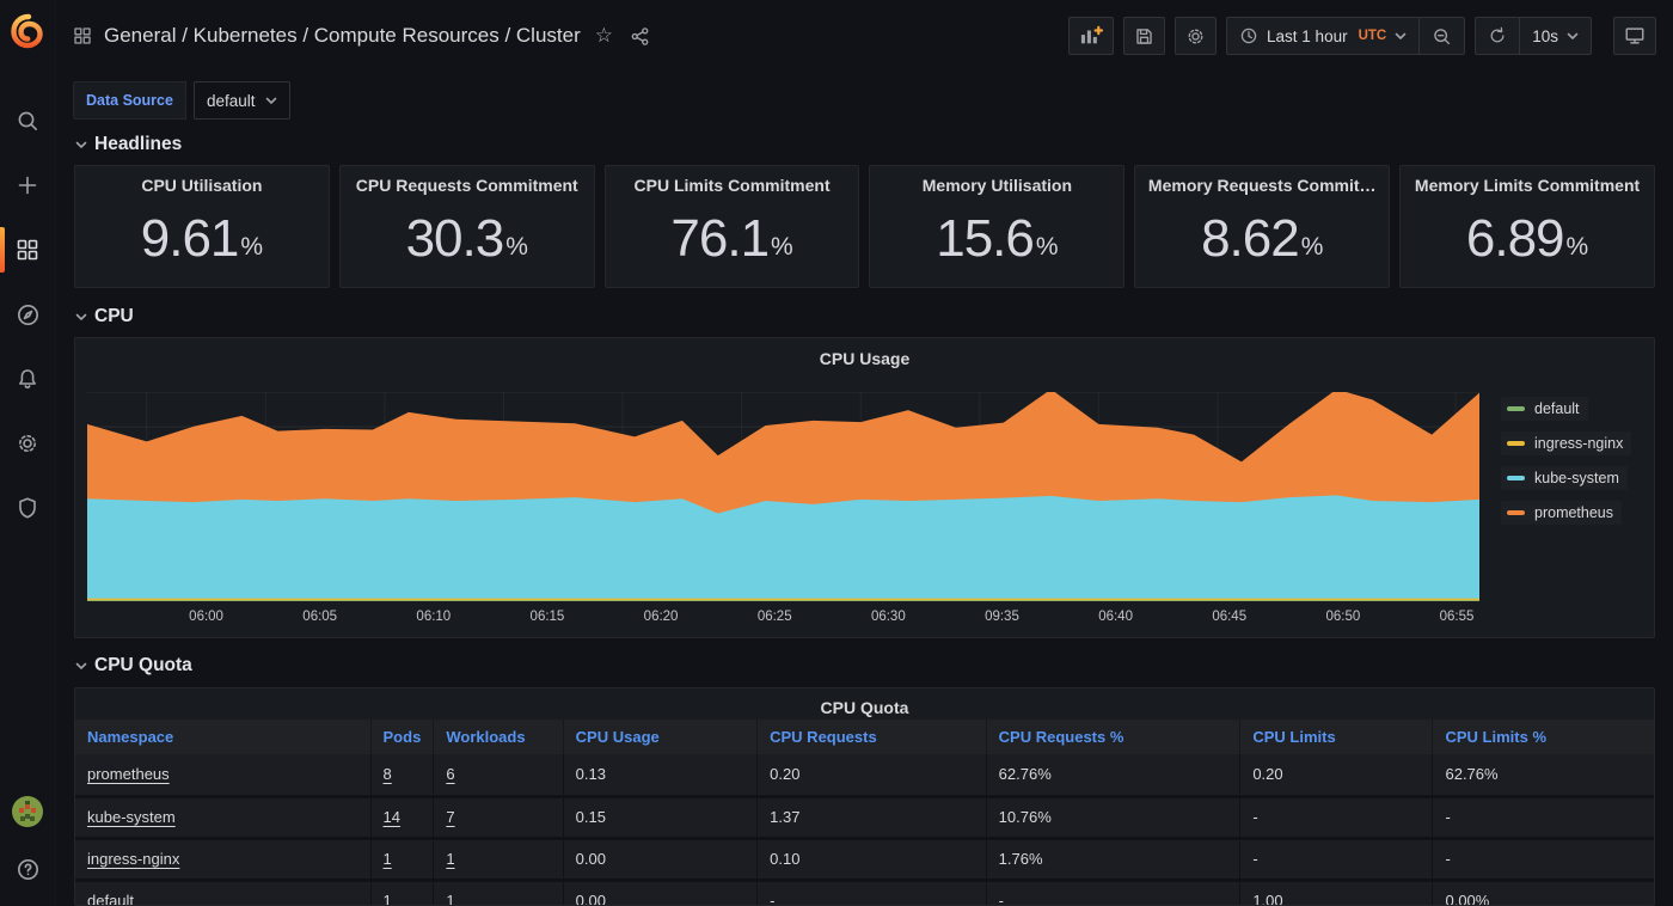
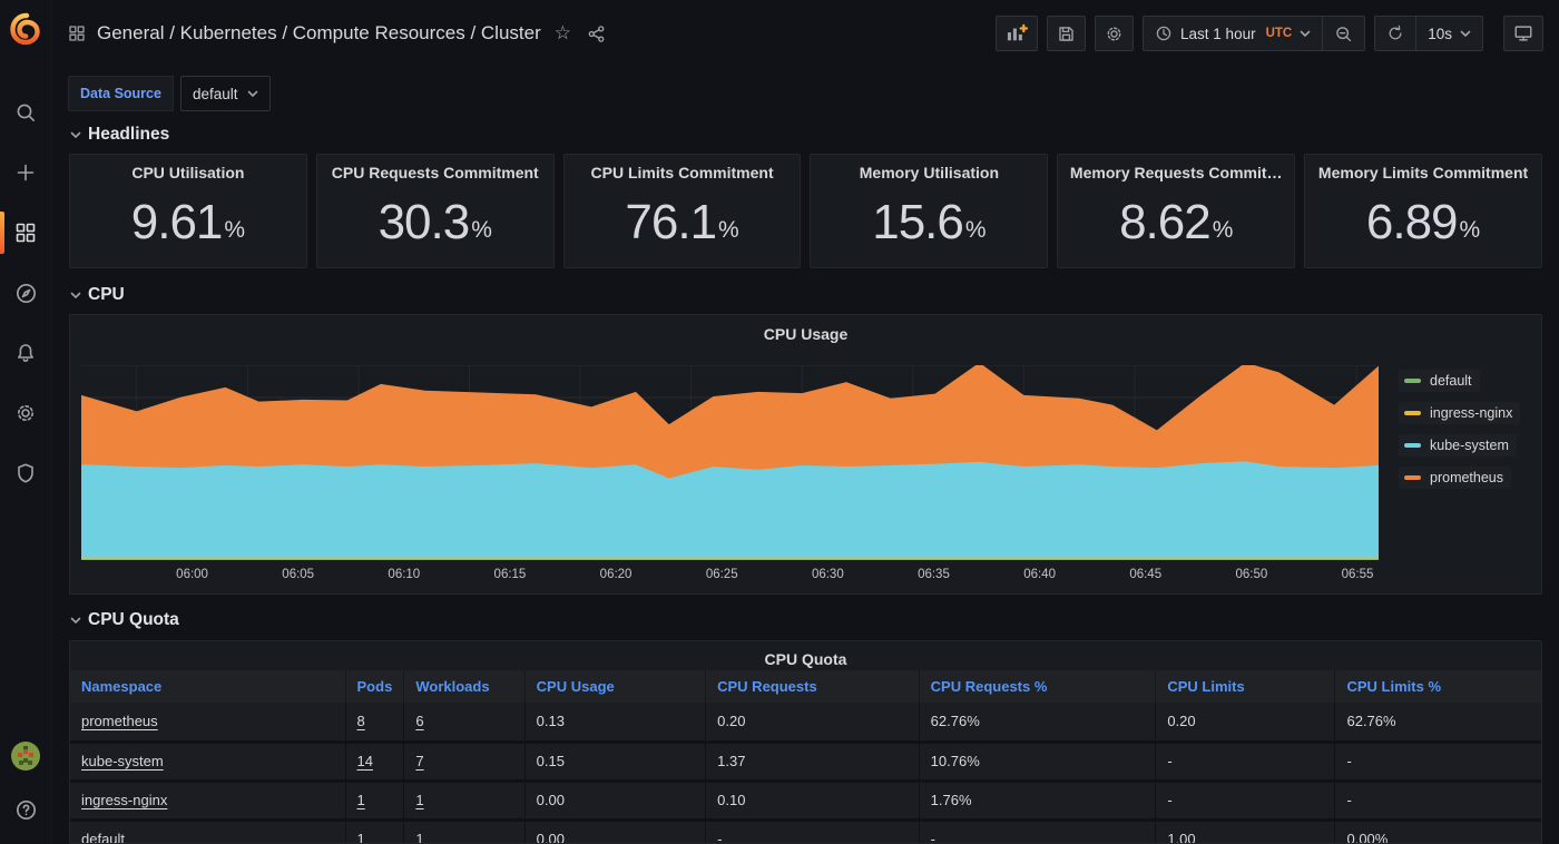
  General / Kubernetes / Compute Resources / Cluster
  ☆
  Last 1 hour
  UTC
  10s
  Data Source
  default
  Headlines
  CPU Utilisation
  9.61
  %
  CPU Requests Commitment
  30.3
  %
  CPU Limits Commitment
  76.1
  %
  Memory Utilisation
  15.6
  %
  Memory Requests Commit…
  8.62
  %
  Memory Limits Commitment
  6.89
  %
  CPU
  CPU Usage
  default
  ingress-nginx
  kube-system
  prometheus
  06:00
  06:05
  06:10
  06:15
  06:20
  06:25
  06:30
- 09:35
+ 06:35
  06:40
  06:45
  06:50
  06:55
  CPU Quota
  CPU Quota
  Namespace	Pods	Workloads	CPU Usage	CPU Requests	CPU Requests %	CPU Limits	CPU Limits %
  prometheus	8	6	0.13	0.20	62.76%	0.20	62.76%
  kube-system	14	7	0.15	1.37	10.76%	-	-
  ingress-nginx	1	1	0.00	0.10	1.76%	-	-
  default	1	1	0.00	-	-	1.00	0.00%
